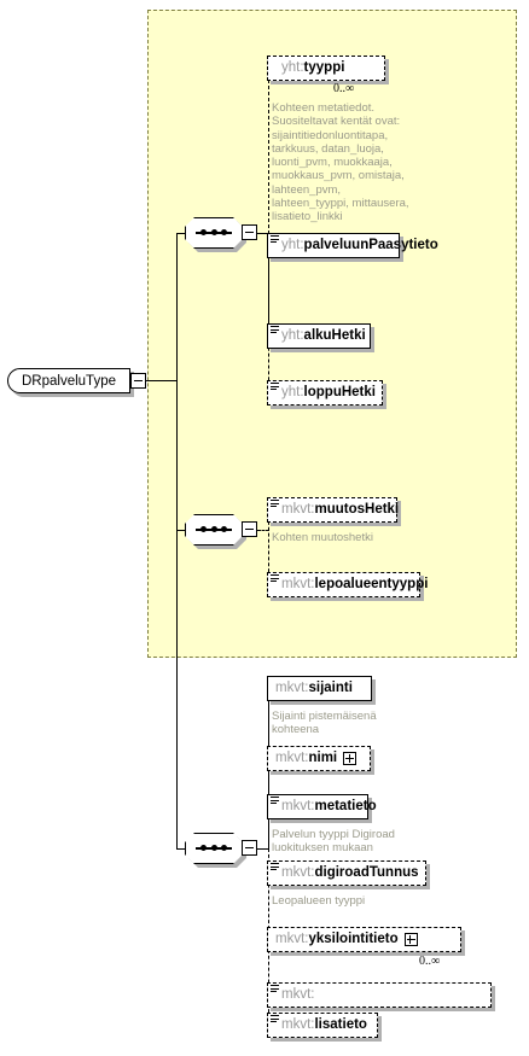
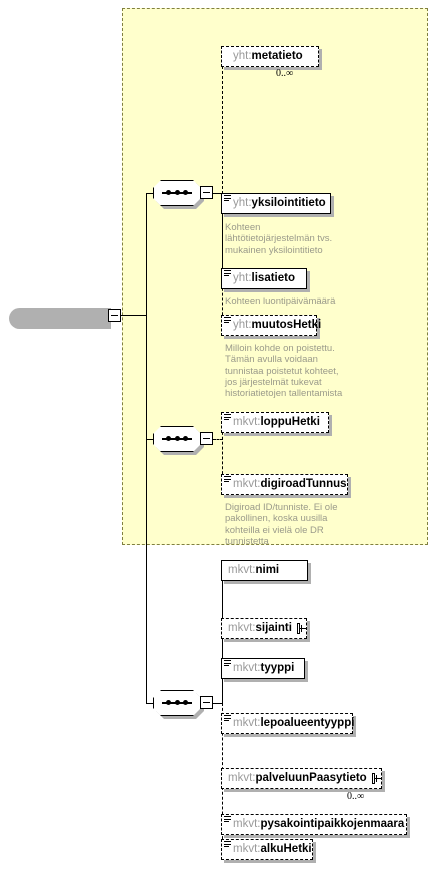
- DRpalveluType
  yht:
- tyyppi
+ metatieto
  0..∞
- Kohteen metatiedot.
- Suositeltavat kentät ovat:
- sijaintitiedonluontitapa,
- tarkkuus, datan_luoja,
- luonti_pvm, muokkaaja,
- muokkaus_pvm, omistaja,
- lahteen_pvm,
- lahteen_tyyppi, mittausera,
- lisatieto_linkki
  yht:
- palveluunPaasytieto
+ yksilointitieto
+ Kohteen
+ lähtötietojärjestelmän tvs.
+ mukainen yksilointitieto
  yht:
- alkuHetki
+ lisatieto
+ Kohteen luontipäivämäärä
  yht:
- loppuHetki
+ muutosHetki
+ Milloin kohde on poistettu.
+ Tämän avulla voidaan
+ tunnistaa poistetut kohteet,
+ jos järjestelmät tukevat
+ historiatietojen tallentamista
  mkvt:
- muutosHetki
+ loppuHetki
- Kohten muutoshetki
  mkvt:
- lepoalueentyyppi
+ digiroadTunnus
+ Digiroad ID/tunniste. Ei ole
+ pakollinen, koska uusilla
+ kohteilla ei vielä ole DR
+ tunnistetta
  mkvt:
- sijainti
+ nimi
- Sijainti pistemäisenä
- kohteena
  mkvt:
- nimi
+ sijainti
  mkvt:
- metatieto
+ tyyppi
- Palvelun tyyppi Digiroad
- luokituksen mukaan
  mkvt:
- digiroadTunnus
+ lepoalueentyyppi
- Leopalueen tyyppi
  mkvt:
- yksilointitieto
+ palveluunPaasytieto
  0..∞
  mkvt:
+ pysakointipaikkojenmaara
  mkvt:
- lisatieto
+ alkuHetki
